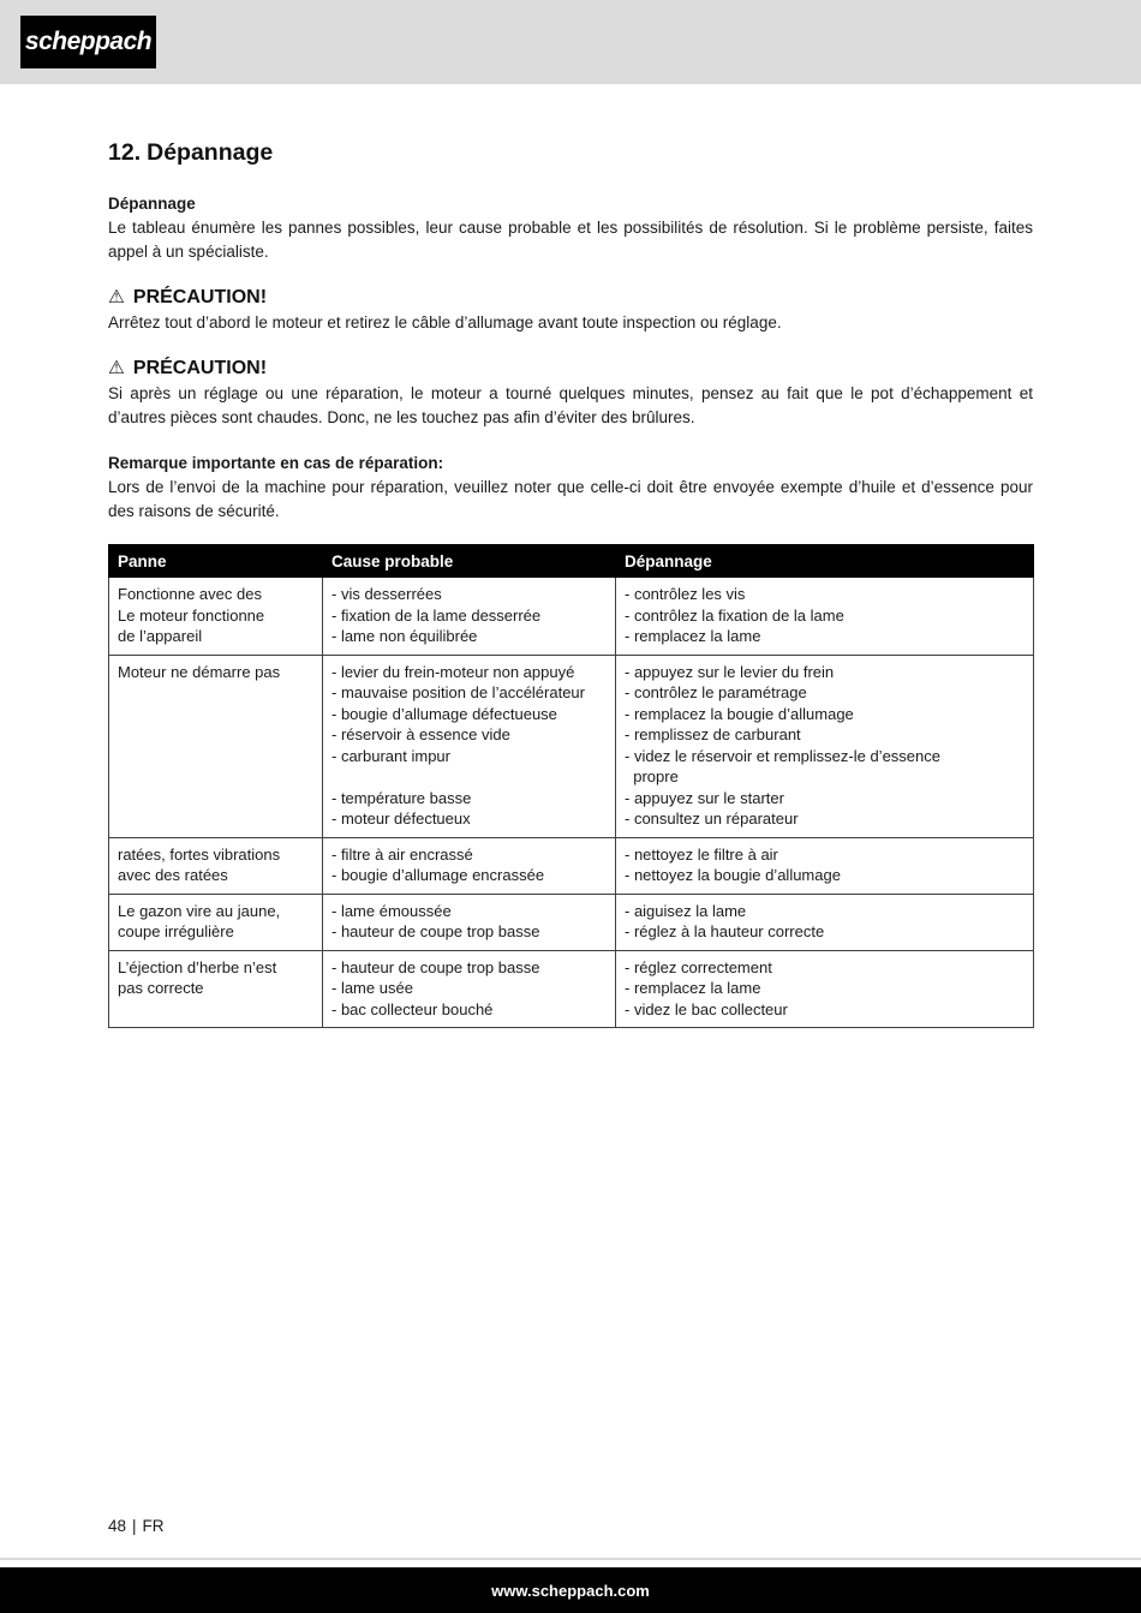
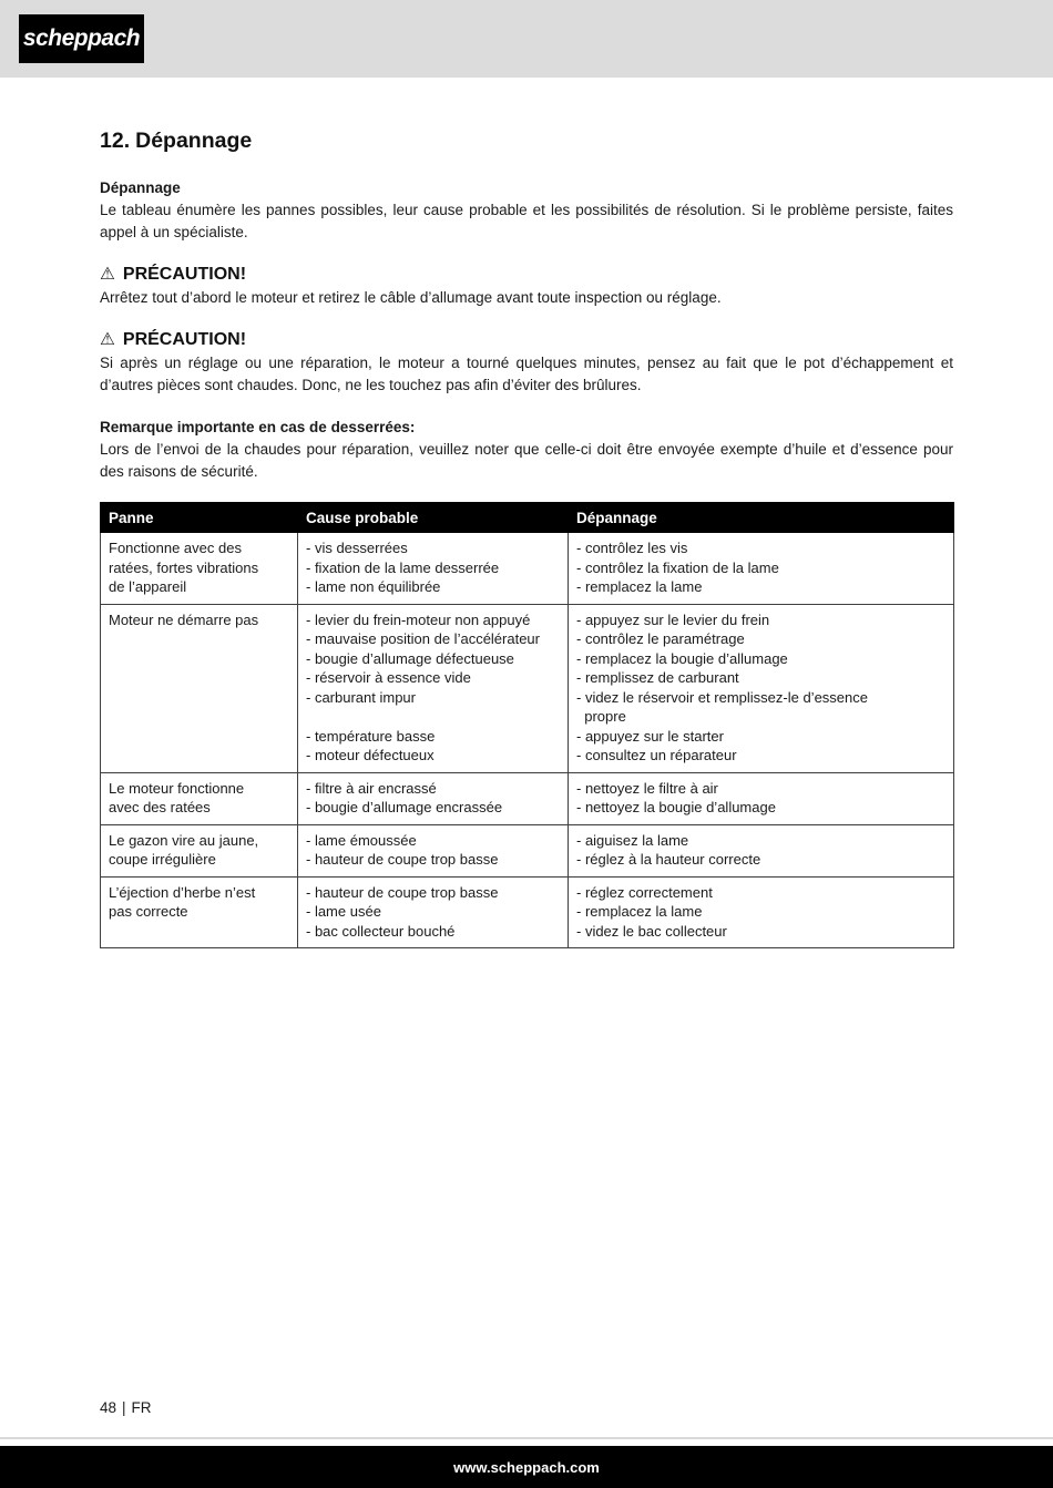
  scheppach
  12. Dépannage
  Dépannage
  Le tableau énumère les pannes possibles, leur cause probable et les possibilités de résolution. Si le problème persiste, faites appel à un spécialiste.
  ⚠ PRÉCAUTION!
  Arrêtez tout d’abord le moteur et retirez le câble d’allumage avant toute inspection ou réglage.
  ⚠ PRÉCAUTION!
  Si après un réglage ou une réparation, le moteur a tourné quelques minutes, pensez au fait que le pot d’échappement et d’autres pièces sont chaudes. Donc, ne les touchez pas afin d’éviter des brûlures.
- Remarque importante en cas de réparation:
+ Remarque importante en cas de desserrées:
- Lors de l’envoi de la machine pour réparation, veuillez noter que celle-ci doit être envoyée exempte d’huile et d’essence pour des raisons de sécurité.
+ Lors de l’envoi de la chaudes pour réparation, veuillez noter que celle-ci doit être envoyée exempte d’huile et d’essence pour des raisons de sécurité.
  Panne	Cause probable	Dépannage
- Fonctionne avec desLe moteur fonctionnede l’appareil	- vis desserrées- fixation de la lame desserrée- lame non équilibrée	- contrôlez les vis- contrôlez la fixation de la lame- remplacez la lame
+ Fonctionne avec desratées, fortes vibrationsde l’appareil	- vis desserrées- fixation de la lame desserrée- lame non équilibrée	- contrôlez les vis- contrôlez la fixation de la lame- remplacez la lame
  Moteur ne démarre pas	- levier du frein-moteur non appuyé- mauvaise position de l’accélérateur- bougie d’allumage défectueuse- réservoir à essence vide- carburant impur - température basse- moteur défectueux	- appuyez sur le levier du frein- contrôlez le paramétrage- remplacez la bougie d’allumage- remplissez de carburant- videz le réservoir et remplissez-le d’essence propre- appuyez sur le starter- consultez un réparateur
- ratées, fortes vibrationsavec des ratées	- filtre à air encrassé- bougie d’allumage encrassée	- nettoyez le filtre à air- nettoyez la bougie d’allumage
+ Le moteur fonctionneavec des ratées	- filtre à air encrassé- bougie d’allumage encrassée	- nettoyez le filtre à air- nettoyez la bougie d’allumage
  Le gazon vire au jaune,coupe irrégulière	- lame émoussée- hauteur de coupe trop basse	- aiguisez la lame- réglez à la hauteur correcte
  L’éjection d’herbe n’estpas correcte	- hauteur de coupe trop basse- lame usée- bac collecteur bouché	- réglez correctement- remplacez la lame- videz le bac collecteur
  48 | FR
  www.scheppach.com
